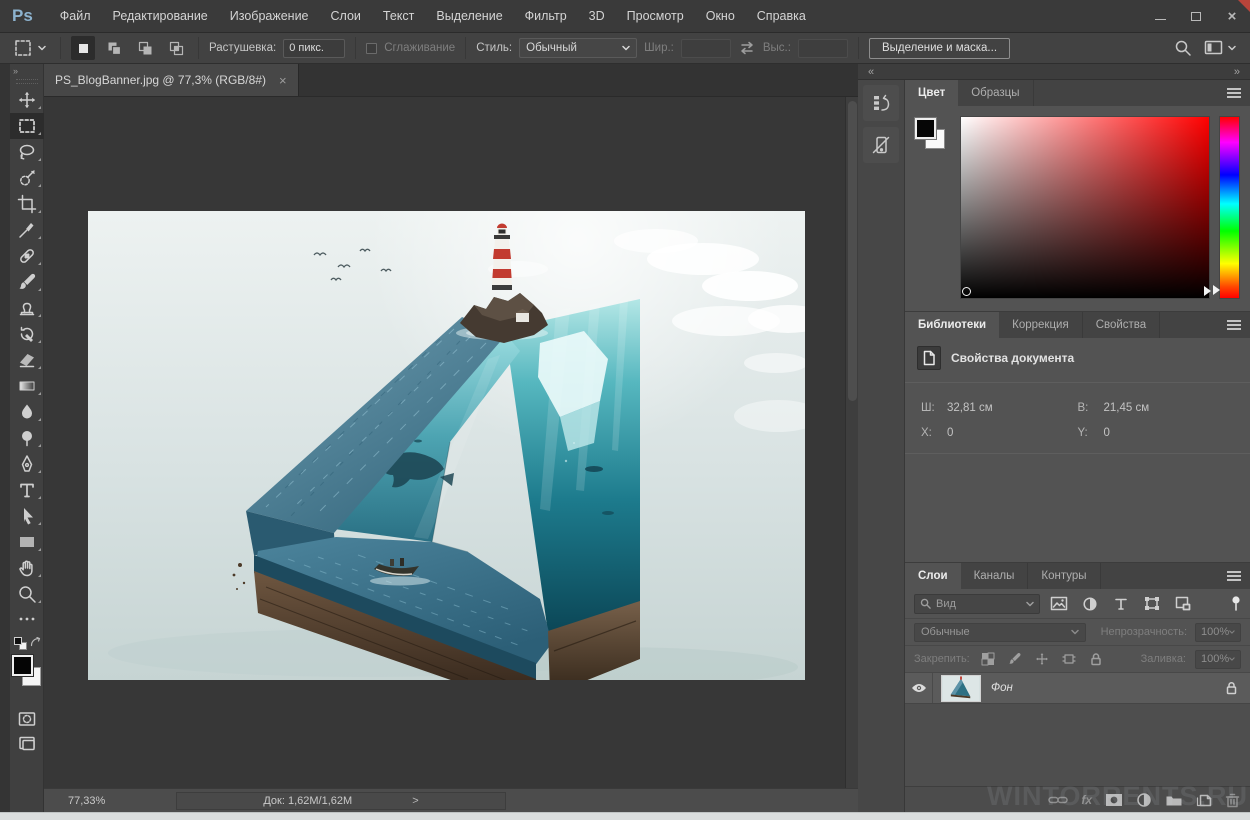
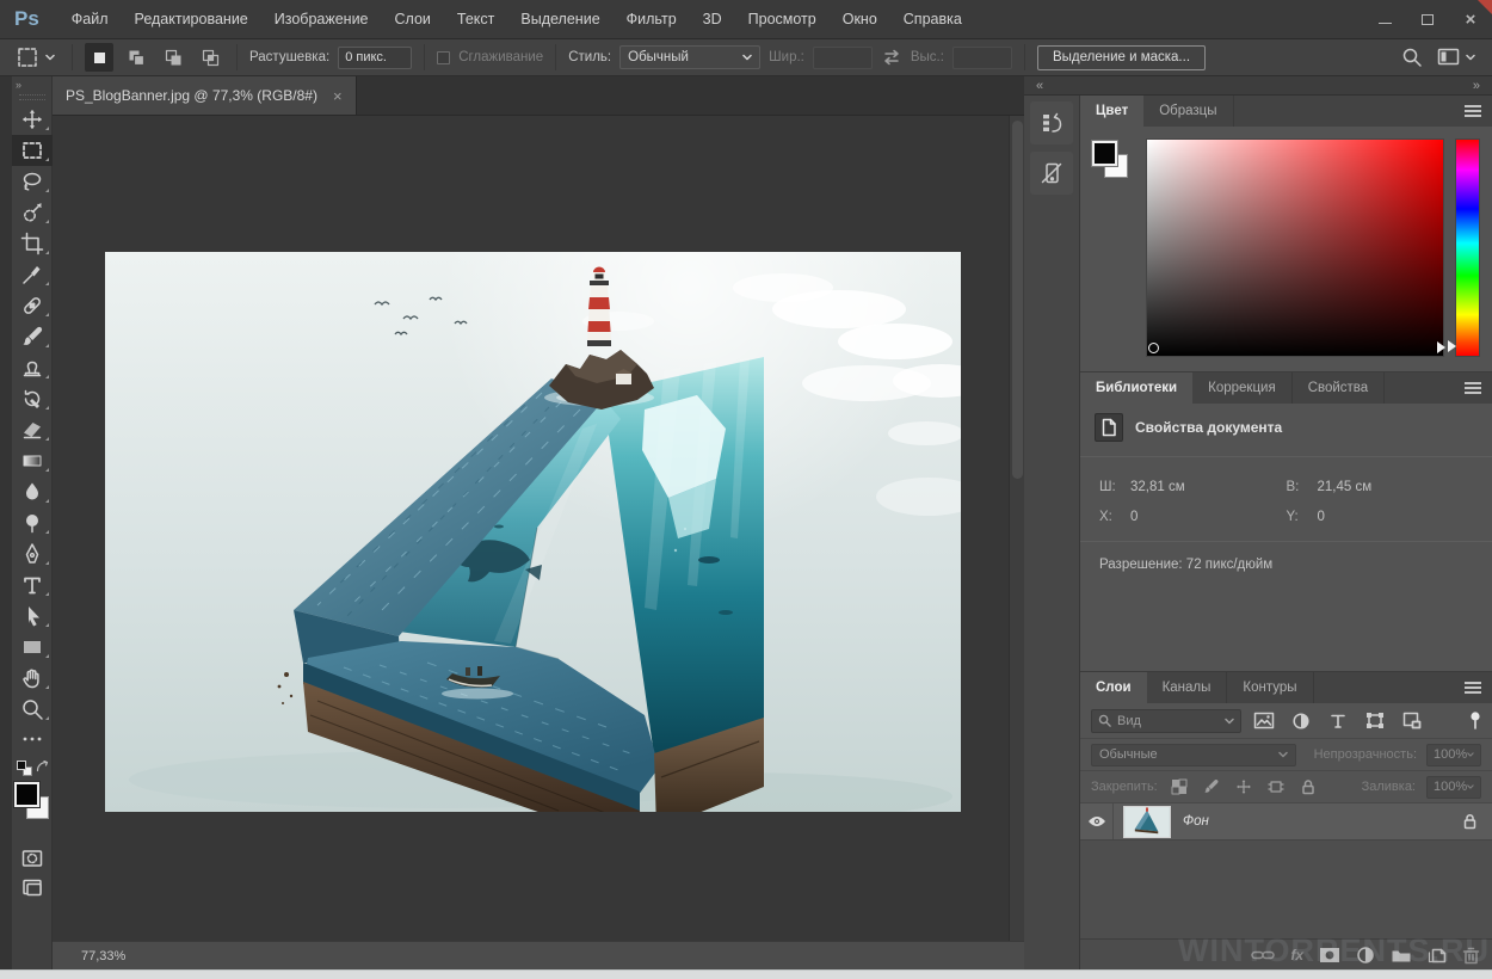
  Ps
  Файл
  Редактирование
  Изображение
  Слои
  Текст
  Выделение
  Фильтр
  3D
  Просмотр
  Окно
  Справка
  ×
  Растушевка:
  0 пикс.
  Сглаживание
  Стиль:
  Обычный
  Шир.:
  Выс.:
  Выделение и маска...
  »
  PS_BlogBanner.jpg @ 77,3% (RGB/8#)
  ×
  77,33%
- Док: 1,62M/1,62M
- >
  «
  »
  Цвет
  Образцы
  Библиотеки
  Коррекция
  Свойства
  Свойства документа
  Ш:
  32,81 см
  В:
  21,45 см
  X:
  0
  Y:
  0
+ Разрешение: 72 пикс/дюйм
  Слои
  Каналы
  Контуры
  Вид
  Обычные
  Непрозрачность:
  100%
  Закрепить:
  Заливка:
  100%
  Фон
  fx
  WINTORRENTS.RU
